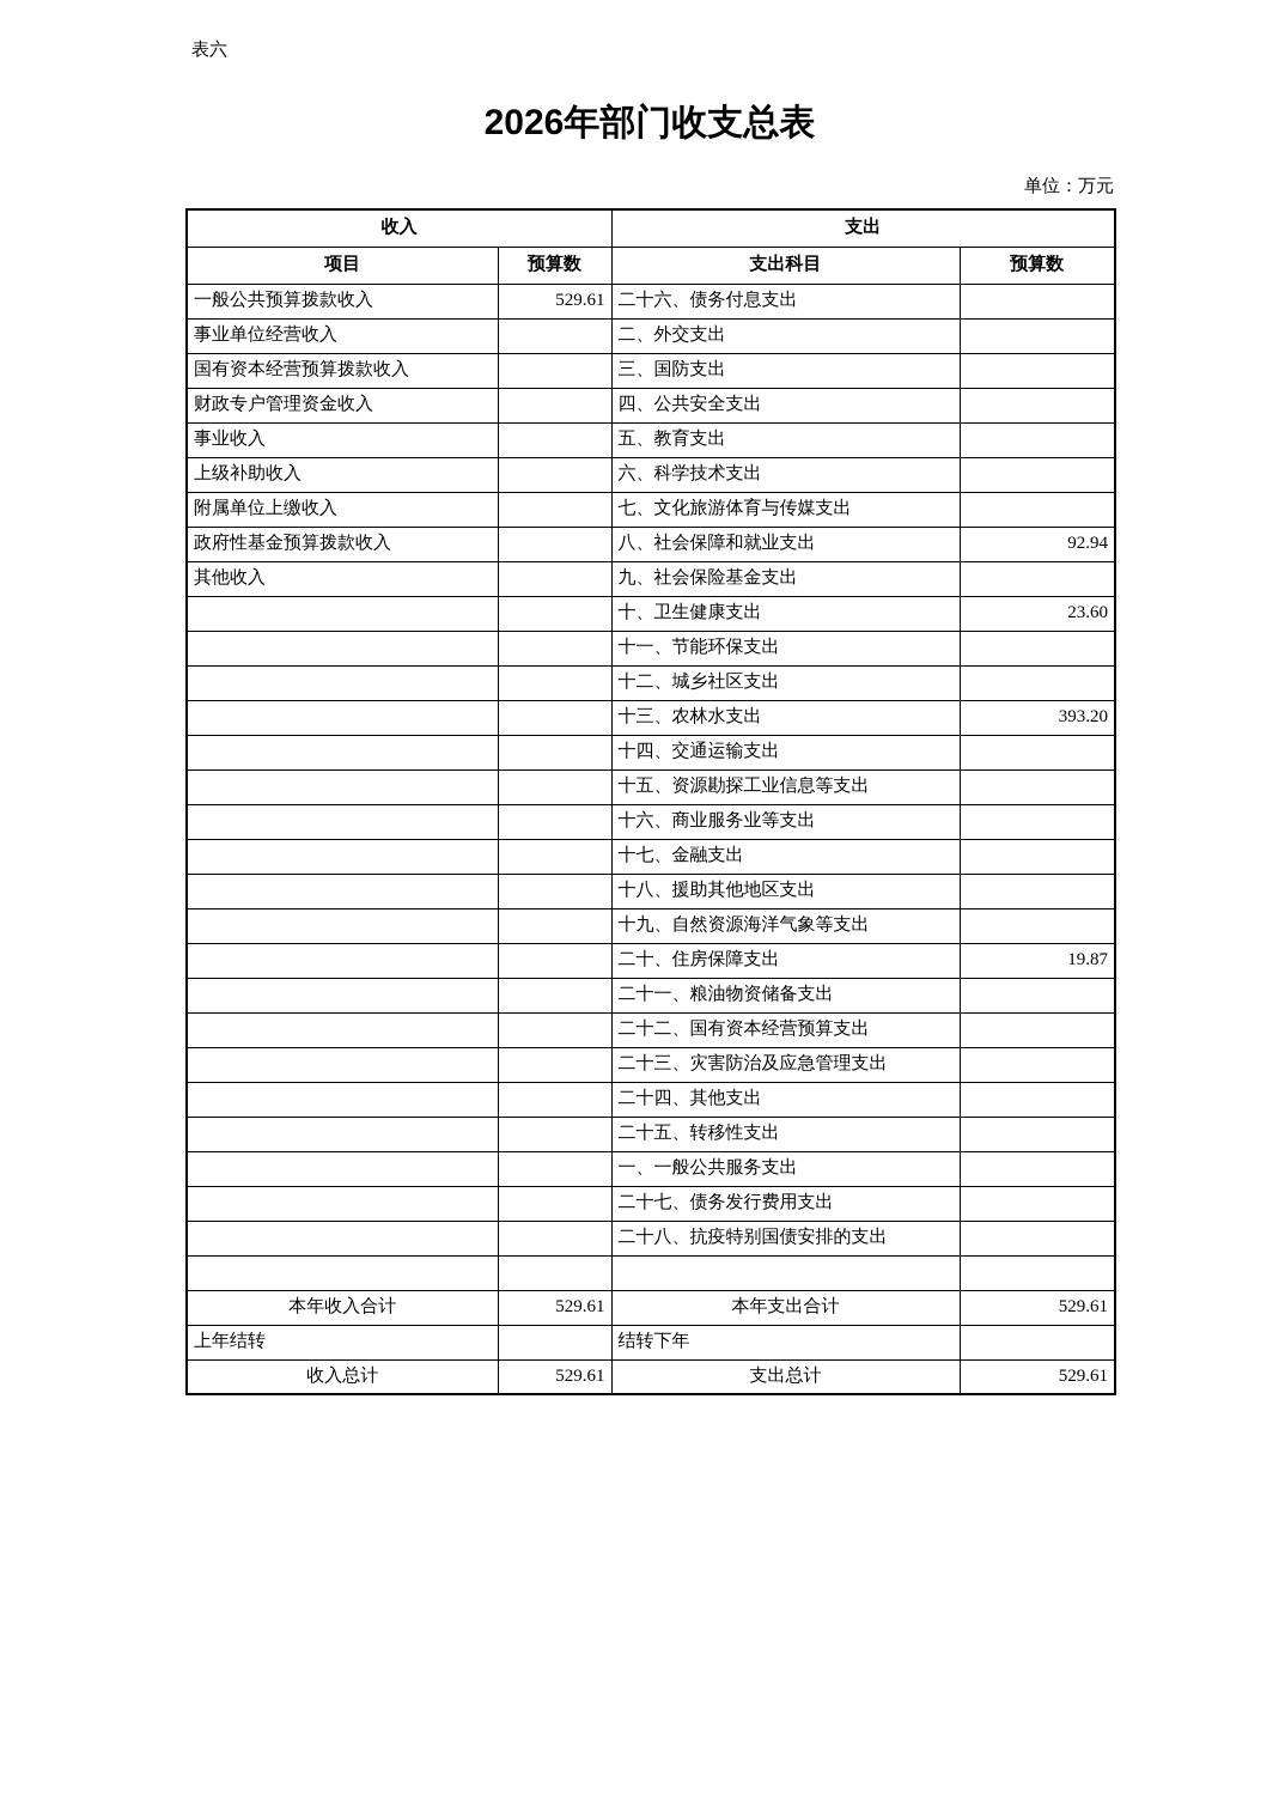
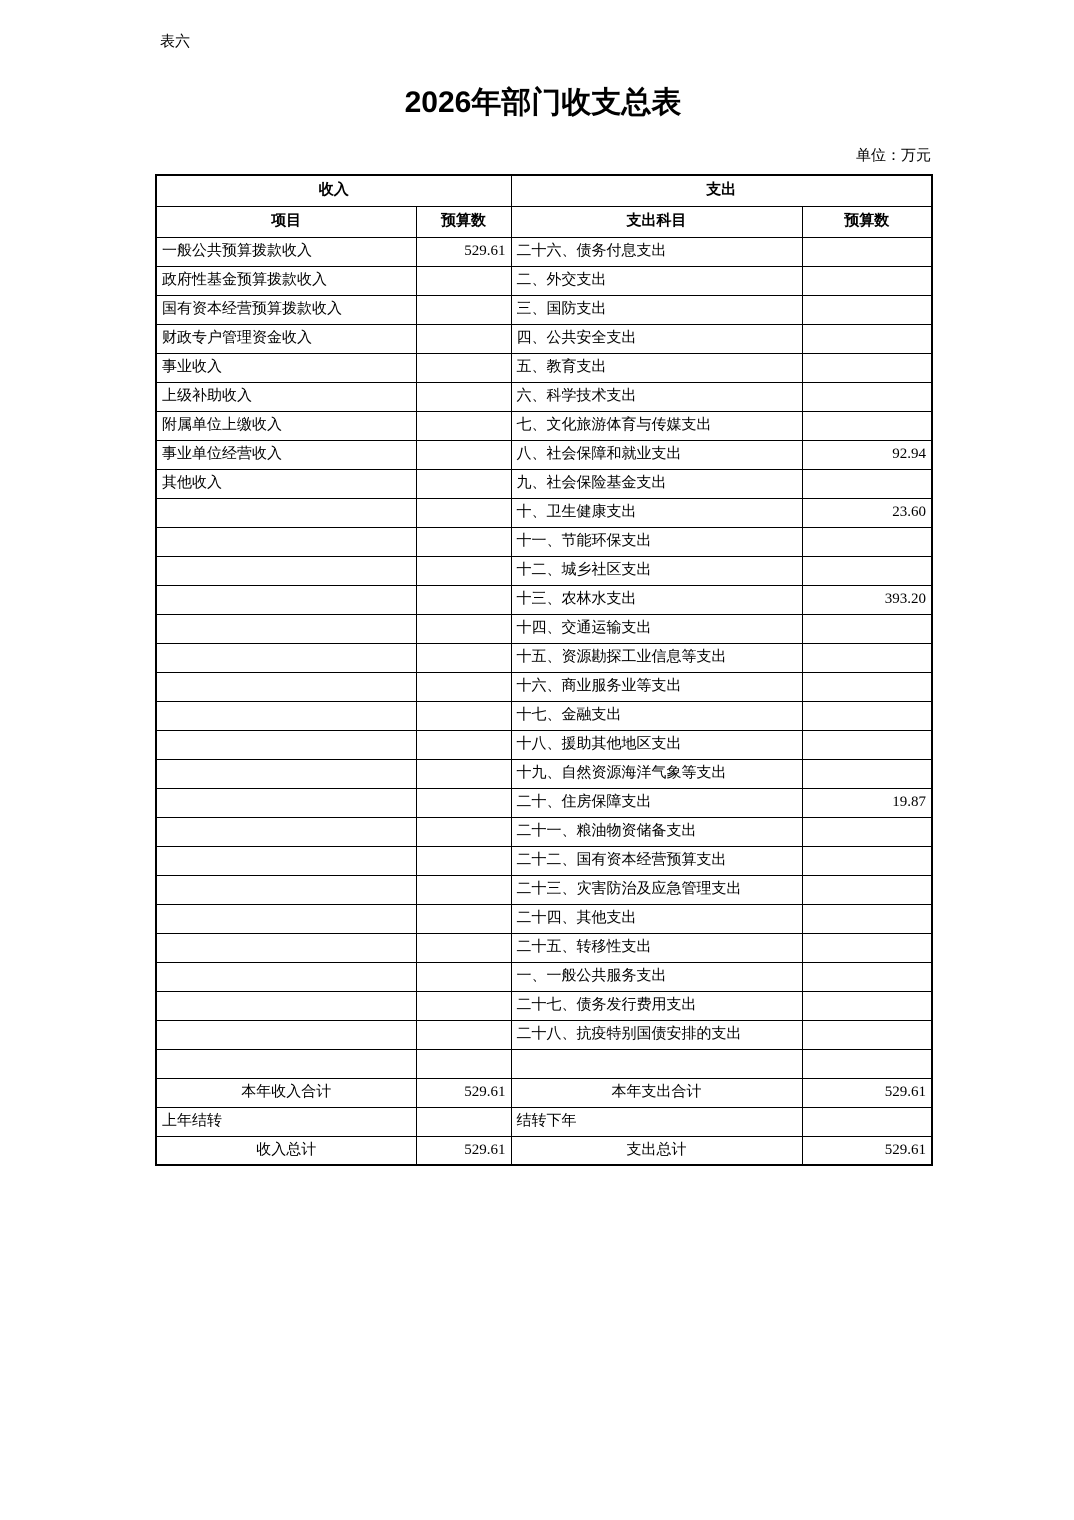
  表六
  2026年部门收支总表
  单位：万元
  收入	支出
  项目	预算数	支出科目	预算数
  一般公共预算拨款收入	529.61	二十六、债务付息支出
- 事业单位经营收入		二、外交支出
+ 政府性基金预算拨款收入		二、外交支出
  国有资本经营预算拨款收入		三、国防支出
  财政专户管理资金收入		四、公共安全支出
  事业收入		五、教育支出
  上级补助收入		六、科学技术支出
  附属单位上缴收入		七、文化旅游体育与传媒支出
- 政府性基金预算拨款收入		八、社会保障和就业支出	92.94
+ 事业单位经营收入		八、社会保障和就业支出	92.94
  其他收入		九、社会保险基金支出
  		十、卫生健康支出	23.60
  		十一、节能环保支出
  		十二、城乡社区支出
  		十三、农林水支出	393.20
  		十四、交通运输支出
  		十五、资源勘探工业信息等支出
  		十六、商业服务业等支出
  		十七、金融支出
  		十八、援助其他地区支出
  		十九、自然资源海洋气象等支出
  		二十、住房保障支出	19.87
  		二十一、粮油物资储备支出
  		二十二、国有资本经营预算支出
  		二十三、灾害防治及应急管理支出
  		二十四、其他支出
  		二十五、转移性支出
  		一、一般公共服务支出
  		二十七、债务发行费用支出
  		二十八、抗疫特别国债安排的支出
  本年收入合计	529.61	本年支出合计	529.61
  上年结转		结转下年
  收入总计	529.61	支出总计	529.61
